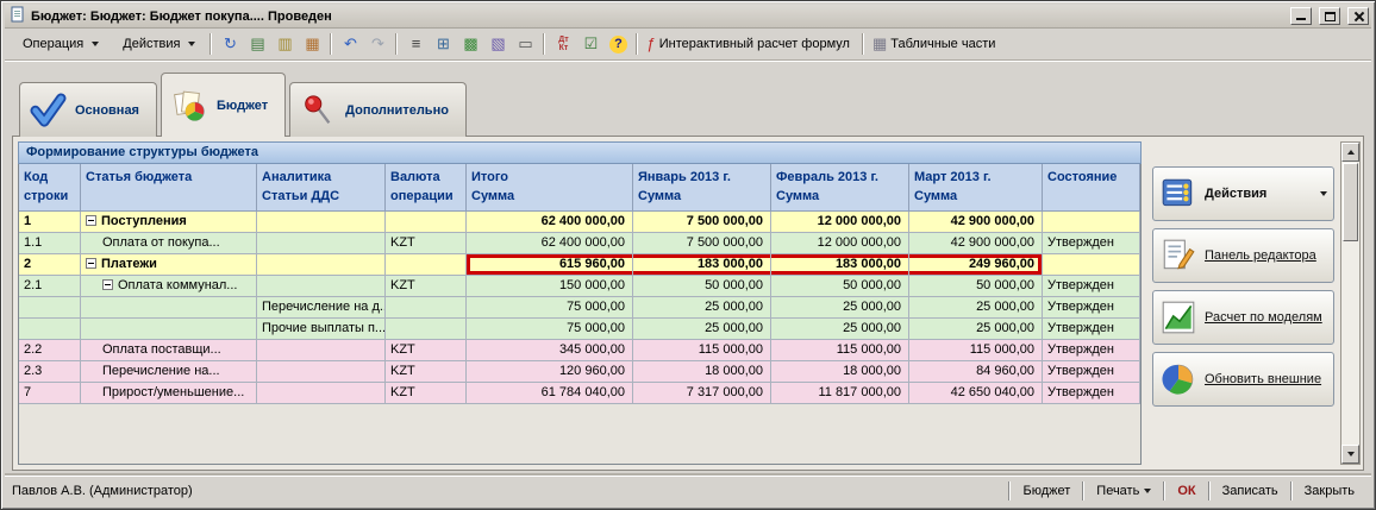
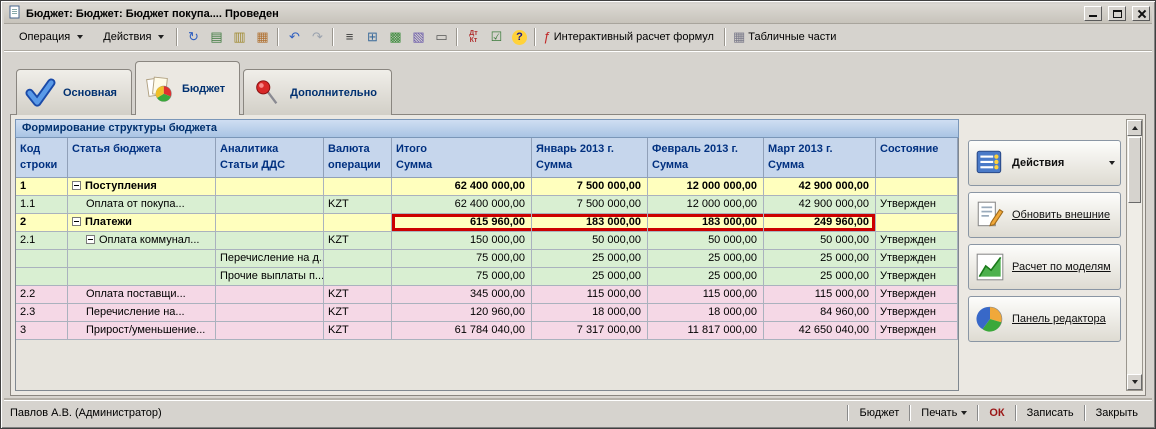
  Бюджет: Бюджет: Бюджет покупа.... Проведен
  Операция
  Действия
  ↻
  ▤
  ▥
  ▦
  ↶
  ↷
  ≡
  ⊞
  ▩
  ▧
  ▭
  ☑
  ?
  ƒ
  Интерактивный расчет формул
  ▦
  Табличные части
  Основная
  Бюджет
  Дополнительно
  Формирование структуры бюджета
  Код
  строки
  Статья бюджета
  Аналитика
  Статьи ДДС
  Валюта
  операции
  Итого
  Сумма
  Январь 2013 г.
  Сумма
  Февраль 2013 г.
  Сумма
  Март 2013 г.
  Сумма
  Состояние
  1
  Поступления
  62 400 000,00
  7 500 000,00
  12 000 000,00
  42 900 000,00
  1.1
  Оплата от покупа...
  KZT
  62 400 000,00
  7 500 000,00
  12 000 000,00
  42 900 000,00
  Утвержден
  2
  Платежи
  615 960,00
  183 000,00
  183 000,00
  249 960,00
  2.1
  Оплата коммунал...
  KZT
  150 000,00
  50 000,00
  50 000,00
  50 000,00
  Утвержден
  Перечисление на д.
  75 000,00
  25 000,00
  25 000,00
  25 000,00
  Утвержден
  Прочие выплаты п...
  75 000,00
  25 000,00
  25 000,00
  25 000,00
  Утвержден
  2.2
  Оплата поставщи...
  KZT
  345 000,00
  115 000,00
  115 000,00
  115 000,00
  Утвержден
  2.3
  Перечисление на...
  KZT
  120 960,00
  18 000,00
  18 000,00
  84 960,00
  Утвержден
- 7
+ 3
  Прирост/уменьшение...
  KZT
  61 784 040,00
  7 317 000,00
  11 817 000,00
  42 650 040,00
  Утвержден
  Действия
- Панель редактора
+ Обновить внешние
  Расчет по моделям
- Обновить внешние
+ Панель редактора
  Павлов А.В. (Администратор)
  Бюджет
  Печать
  ОК
  Записать
  Закрыть
